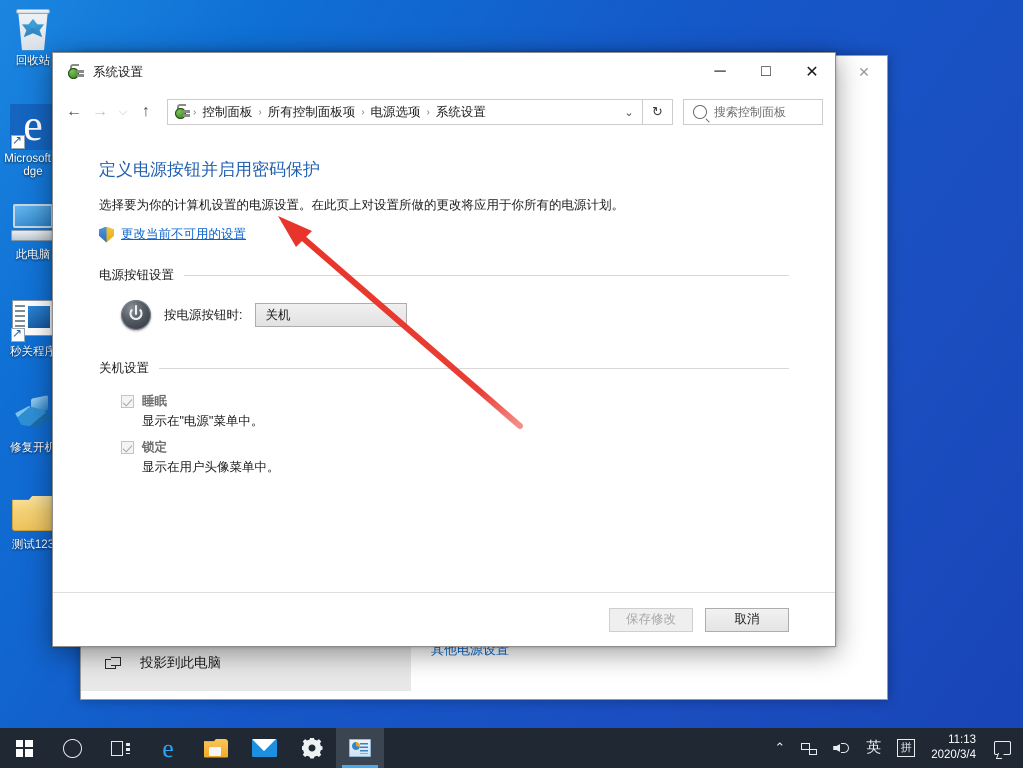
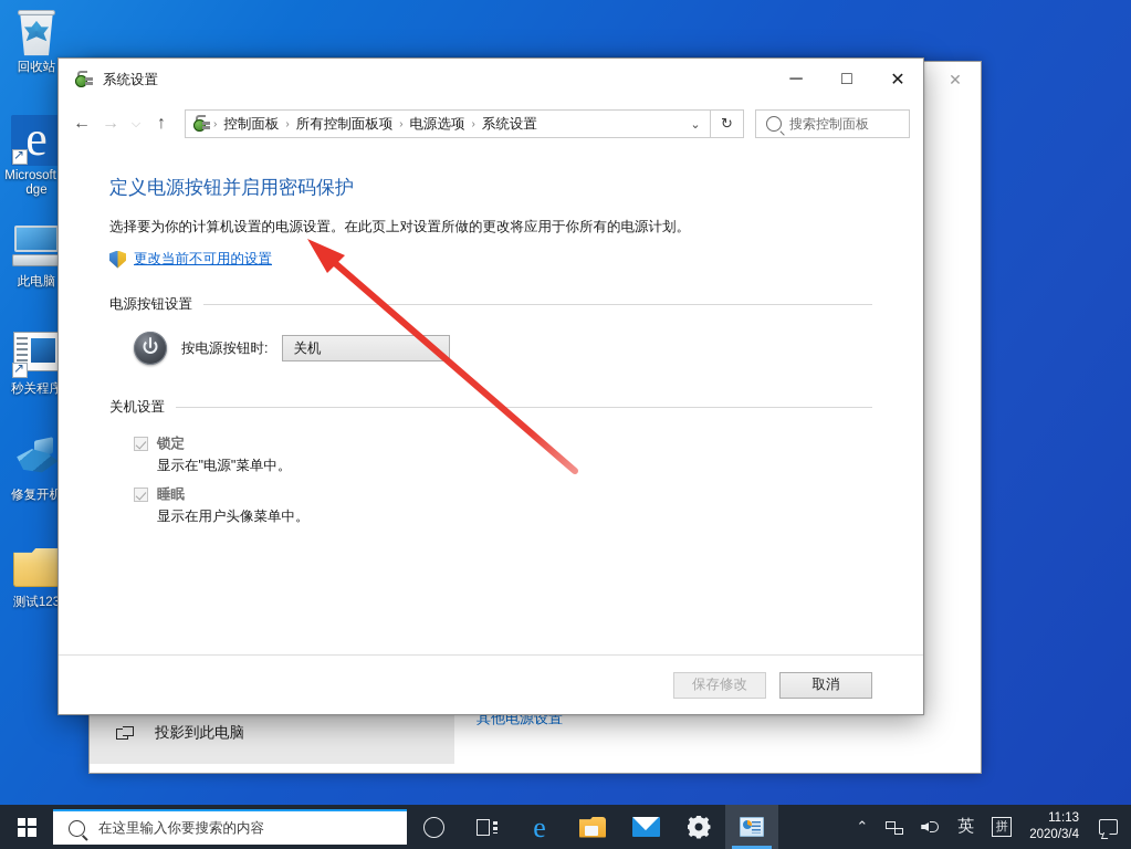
  回收站
  Microsoftdge
  此电脑
  秒关程序
  修复开机
  测试123
  ✕
  其他电源设置
  投影到此电脑
  系统设置
  ─
  □
  ✕
  ←
  →
  ⌵
  ↑
  ›
  控制面板
  ›
  所有控制面板项
  ›
  电源选项
  ›
  系统设置
  ⌄
  ↻
  搜索控制面板
  定义电源按钮并启用密码保护
  选择要为你的计算机设置的电源设置。在此页上对设置所做的更改将应用于你所有的电源计划。
  更改当前不可用的设置
  电源按钮设置
  按电源按钮时:
  关机
  关机设置
- 睡眠
+ 锁定
  显示在"电源"菜单中。
- 锁定
+ 睡眠
  显示在用户头像菜单中。
  保存修改
  取消
+ 在这里输入你要搜索的内容
  ⌃
  英
  拼
  11:13
  2020/3/4
